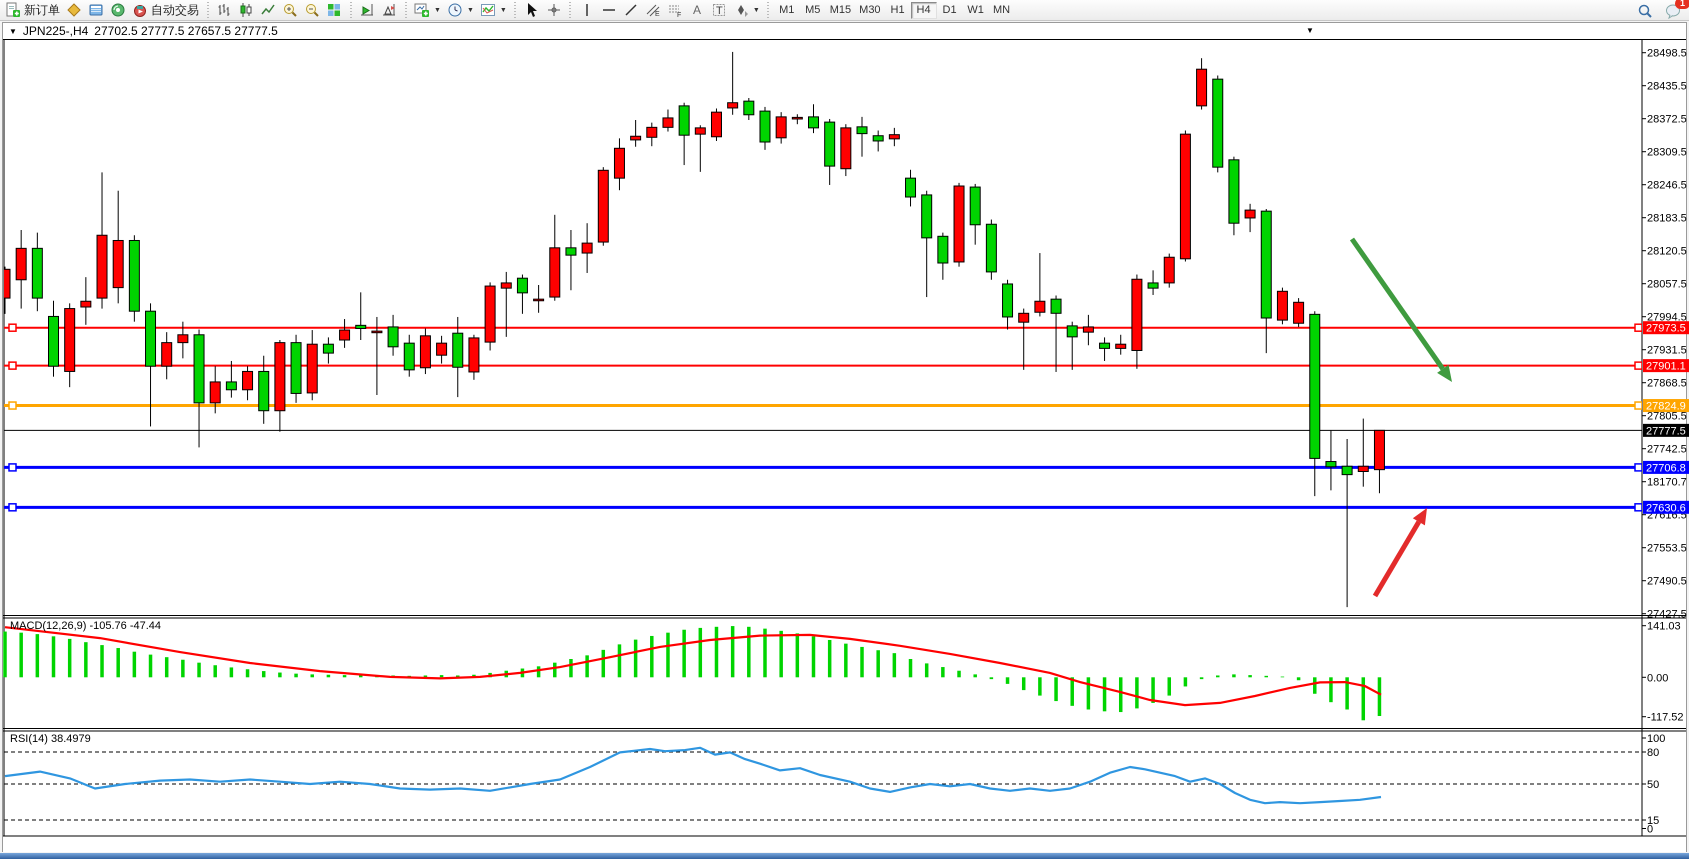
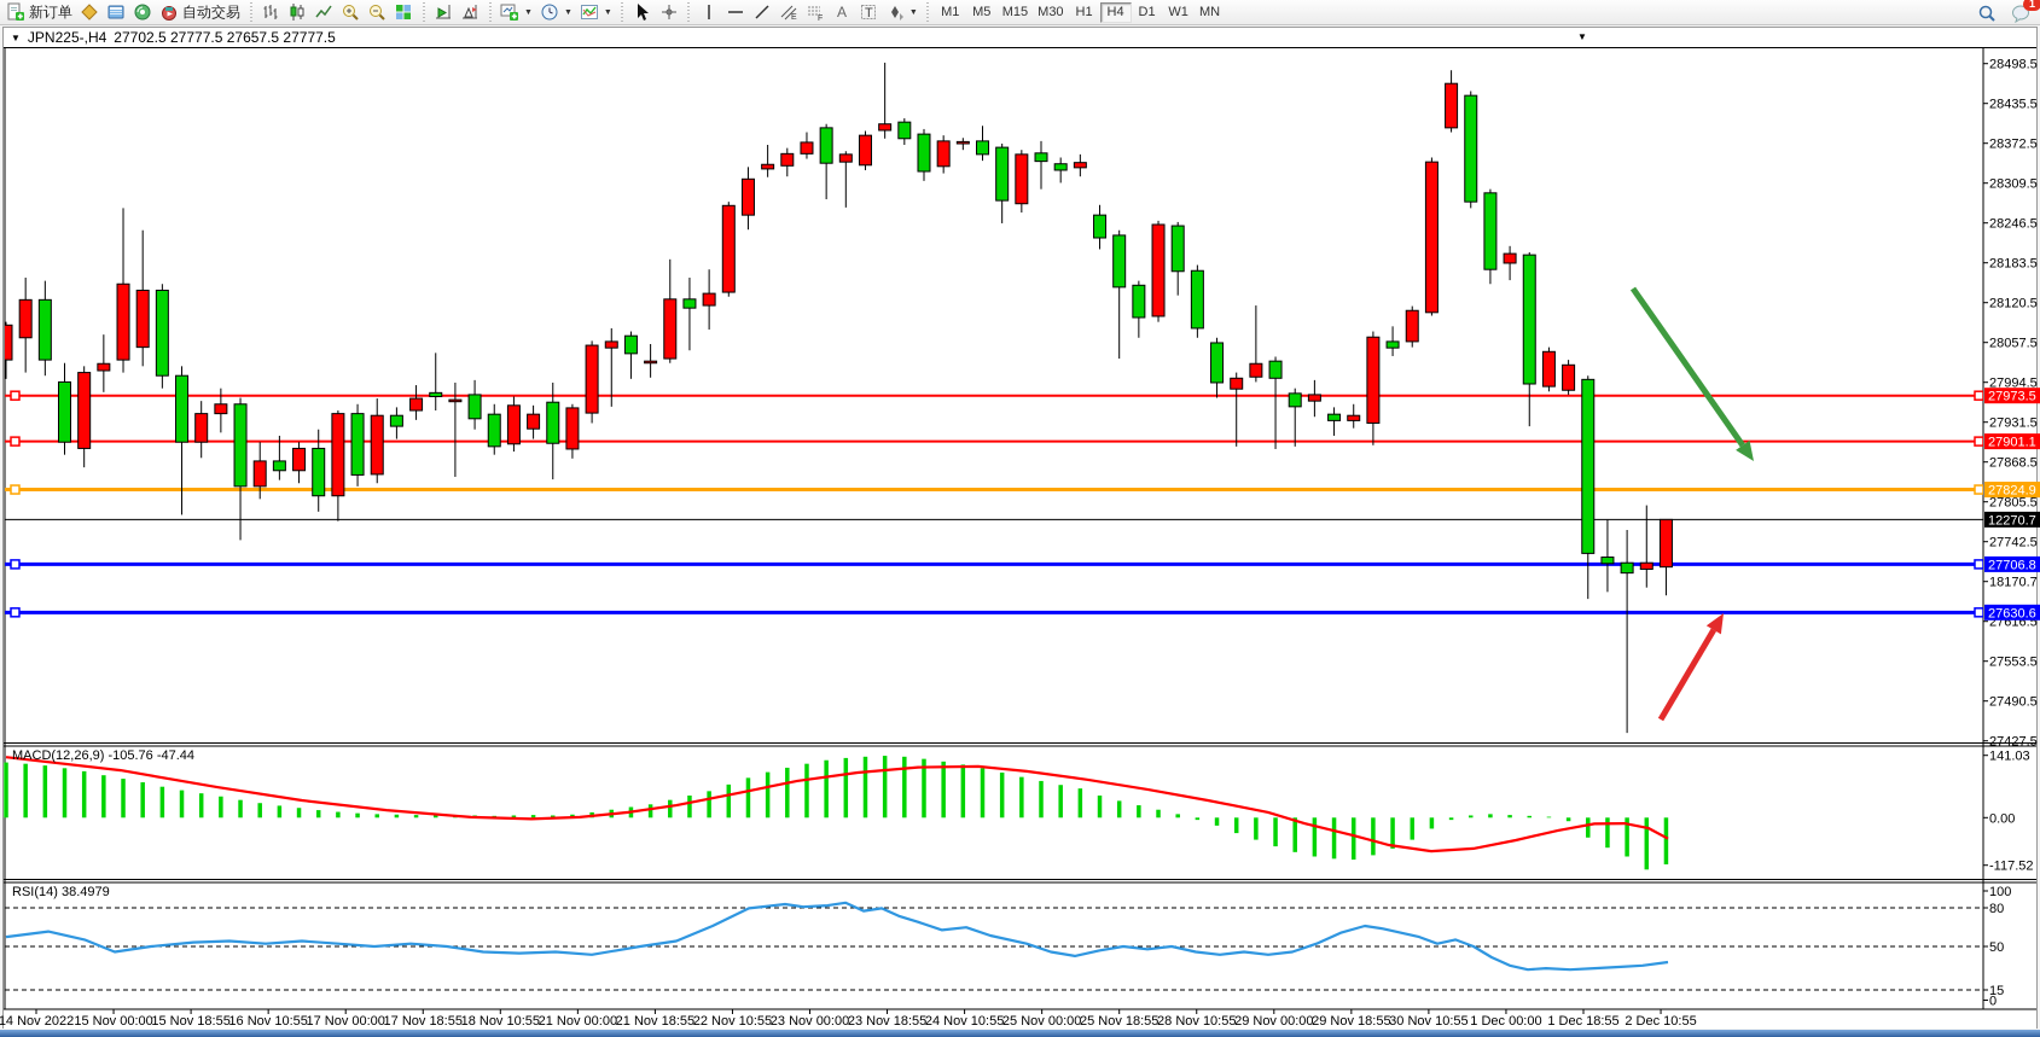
  新订单
  自动交易
  A
  T
  M1
  M5
  M15
  M30
  H1
  H4
  D1
  W1
  MN
  1
  ▼
  JPN225-,H4
  27702.5 27777.5 27657.5 27777.5
  ▼
  28498.5
  28435.5
  28372.5
  28309.5
  28246.5
  28183.5
  28120.5
  28057.5
  27994.5
  27931.5
  27868.5
  27805.5
  27742.5
  18170.7
  27616.5
  27553.5
  27490.5
  27427.5
  141.03
  0.00
  -117.52
  100
  80
  50
  15
  0
+ 14 Nov 2022
+ 15 Nov 00:00
+ 15 Nov 18:55
+ 16 Nov 10:55
+ 17 Nov 00:00
+ 17 Nov 18:55
+ 18 Nov 10:55
+ 21 Nov 00:00
+ 21 Nov 18:55
+ 22 Nov 10:55
+ 23 Nov 00:00
+ 23 Nov 18:55
+ 24 Nov 10:55
+ 25 Nov 00:00
+ 25 Nov 18:55
+ 28 Nov 10:55
+ 29 Nov 00:00
+ 29 Nov 18:55
+ 30 Nov 10:55
+ 1 Dec 00:00
+ 1 Dec 18:55
+ 2 Dec 10:55
  27973.5
  27901.1
  27824.9
  27706.8
  27630.6
- 27777.5
+ 12270.7
  MACD(12,26,9) -105.76 -47.44
  RSI(14) 38.4979
